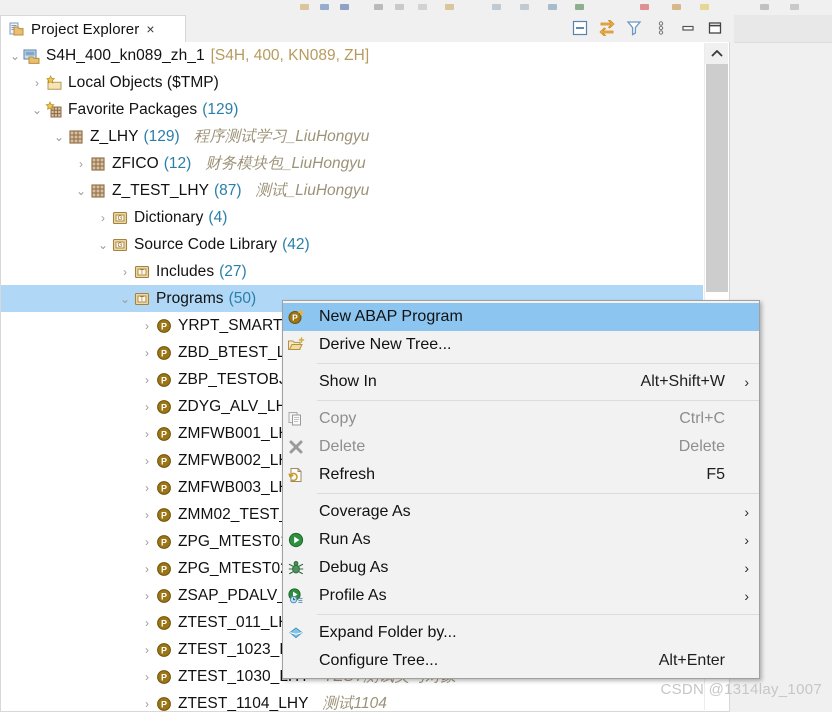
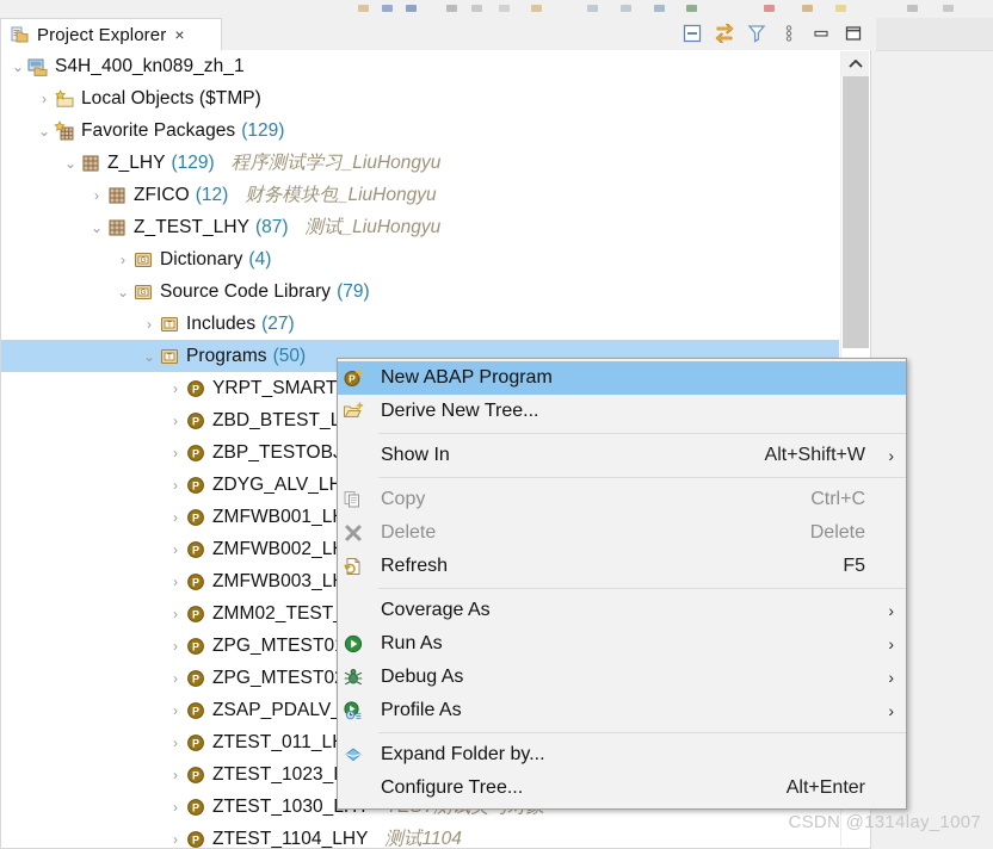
  Project Explorer
  ×
  ⌄
  S4H_400_kn089_zh_1
- [S4H, 400, KN089, ZH]
  ›
  Local Objects ($TMP)
  ⌄
  Favorite Packages
  (129)
  ⌄
  Z_LHY
  (129)
  程序测试学习_LiuHongyu
  ›
  ZFICO
  (12)
  财务模块包_LiuHongyu
  ⌄
  Z_TEST_LHY
  (87)
  测试_LiuHongyu
  ›
  Dictionary
  (4)
  ⌄
  Source Code Library
- (42)
+ (79)
  ›
  Includes
  (27)
  ⌄
  Programs
  (50)
  ›
  P
  ›
  P
  ZBD_BTEST_
  ›
  P
  ›
  P
  ZDYG_ALV_L
  ›
  P
  ZMFWB001_L
  ›
  P
  ZMFWB002_L
  ›
  P
  ZMFWB003_L
  ›
  P
  ZMM02_TEST
  ›
  P
  ›
  P
  ›
  P
  ZSAP_PDALV
  ›
  P
  ZTEST_011_L
  ›
  P
  ZTEST_1023_
  ›
  P
  ZTEST_1030_
  ›
  P
  ZTEST_1104_LHY
  测试1104
  P
  New ABAP Program
  Derive New Tree...
  Show In
  Alt+Shift+W
  ›
  Copy
  Ctrl+C
  Delete
  Delete
  Refresh
  F5
  Coverage As
  ›
  Run As
  ›
  Debug As
  ›
  Profile As
  ›
  Expand Folder by...
  Configure Tree...
  Alt+Enter
  CSDN @1314lay_1007
